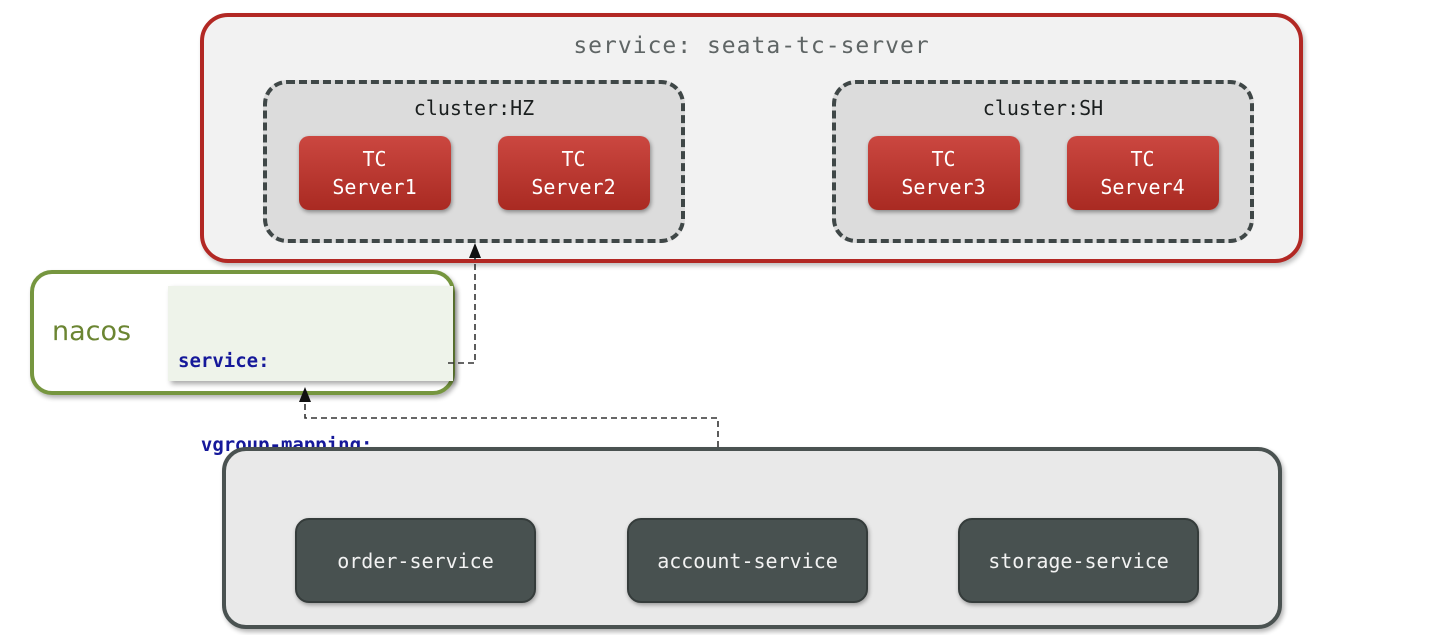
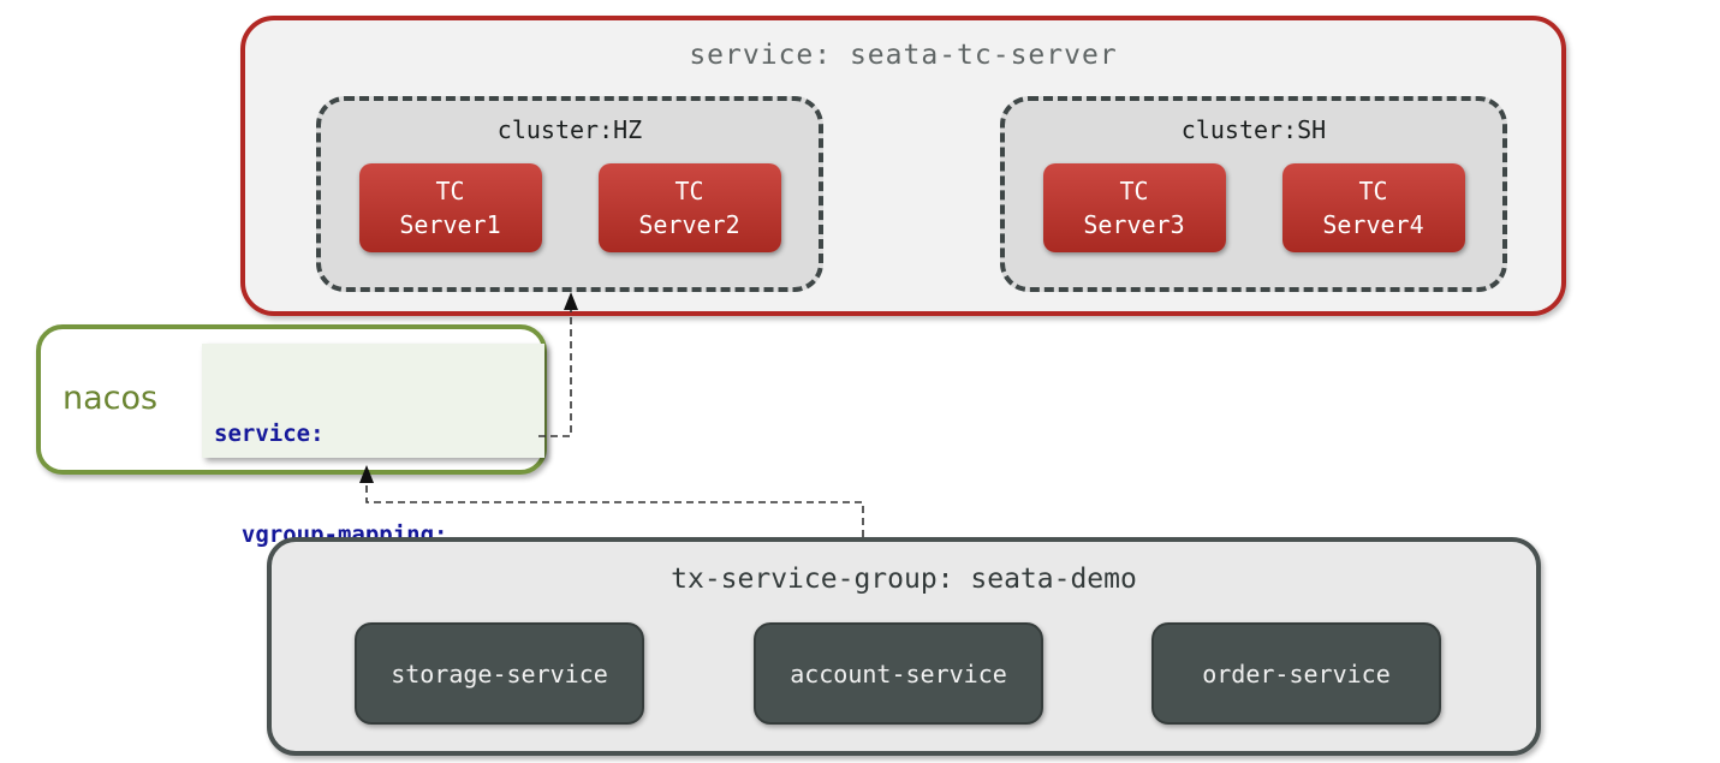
  service: seata-tc-server
  cluster:HZ
  TC
  Server1
  TC
  Server2
  cluster:SH
  TC
  Server3
  TC
  Server4
  nacos
  service:
  vgroup-mapping:
+ tx-service-group: seata-demo
- order-service
+ storage-service
  account-service
- storage-service
+ order-service
